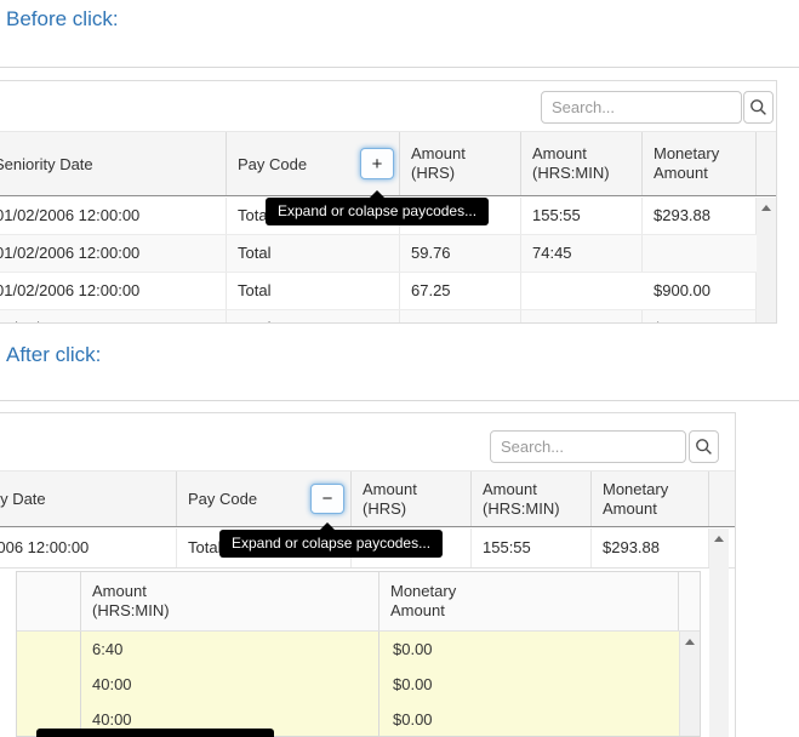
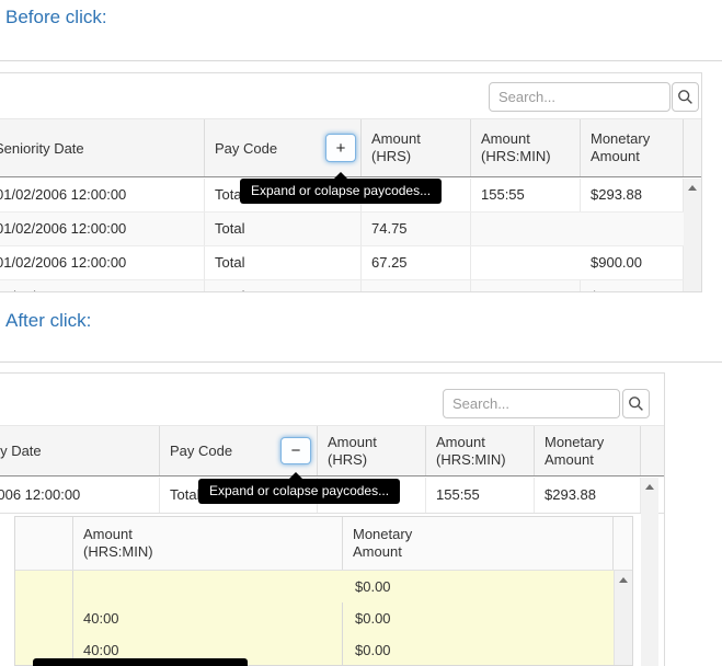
  Before click:
  Search...
  eniority Date
  Pay Code
  Amount (HRS)
  Amount (HRS:MIN)
  Monetary Amount
  +
  1/02/2006 12:00:00
  Tota
  155:55
  $293.88
  1/02/2006 12:00:00
  Total
- 59.76
+ 74.75
- 74:45
  1/02/2006 12:00:00
  Total
  67.25
  $900.00
  Expand or colapse paycodes...
  After click:
  Search...
  Pay Code
  Amount (HRS)
  Amount (HRS:MIN)
  Monetary Amount
  −
  Tota
  155:55
  $293.88
  Amount (HRS:MIN)
  Monetary Amount
- 6:40
  $0.00
  40:00
  $0.00
  40:00
  $0.00
  Expand or colapse paycodes...
